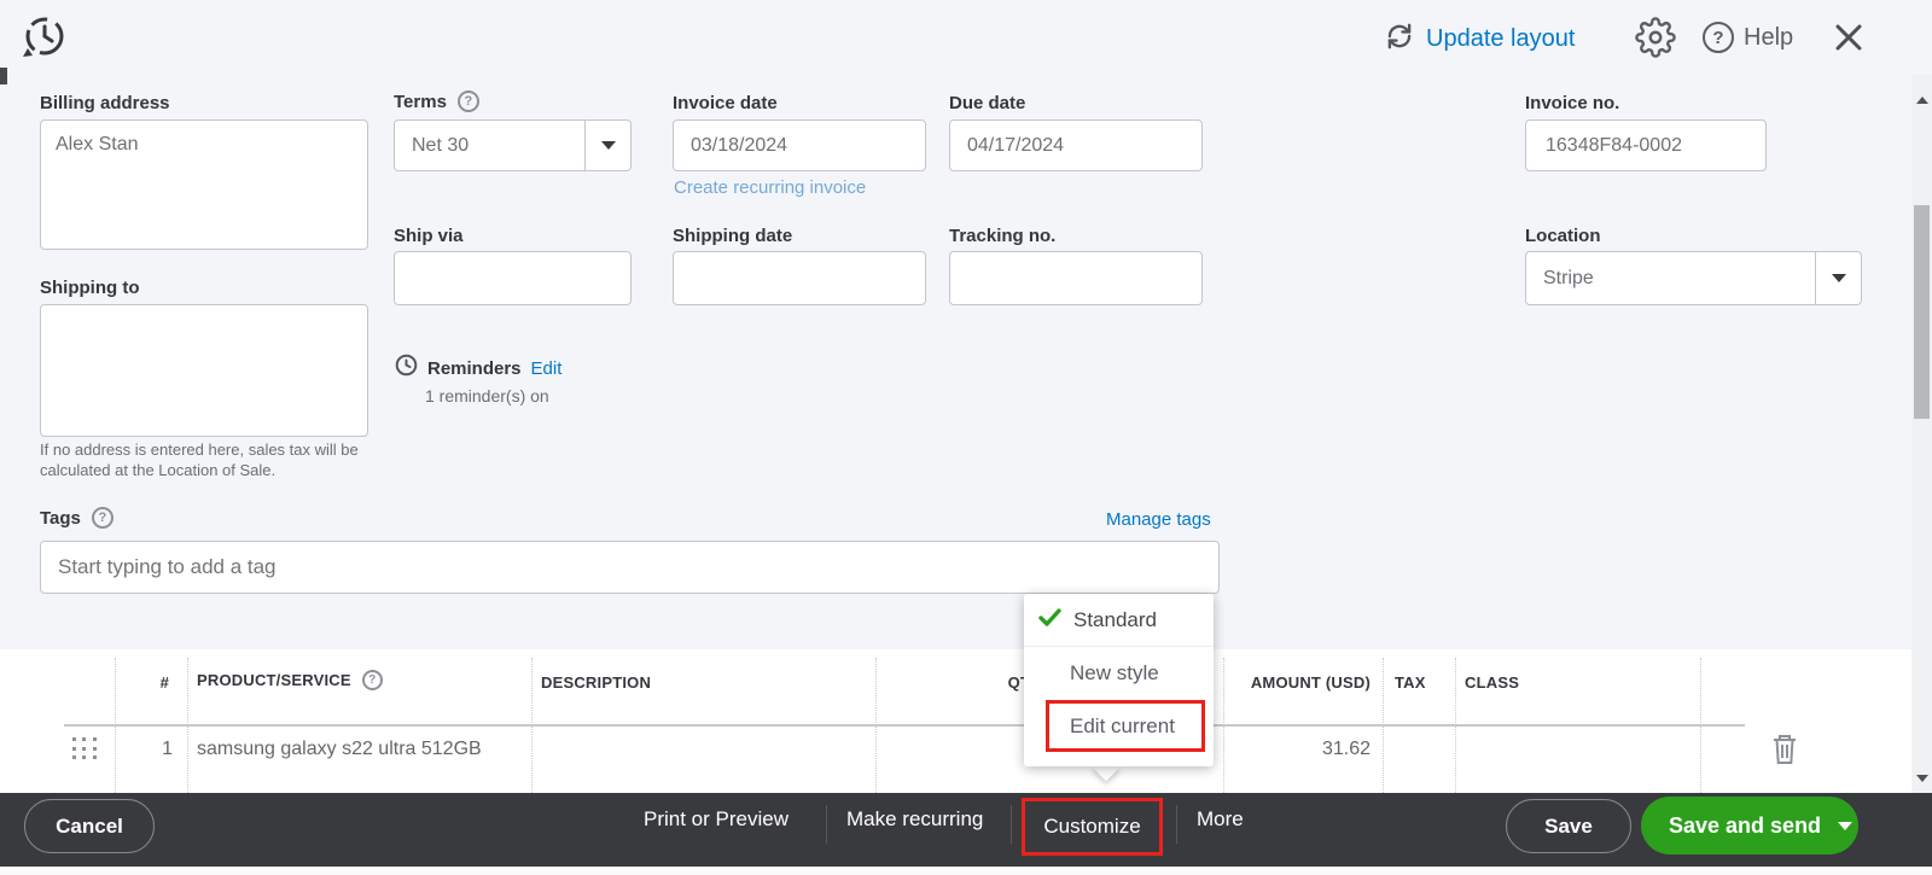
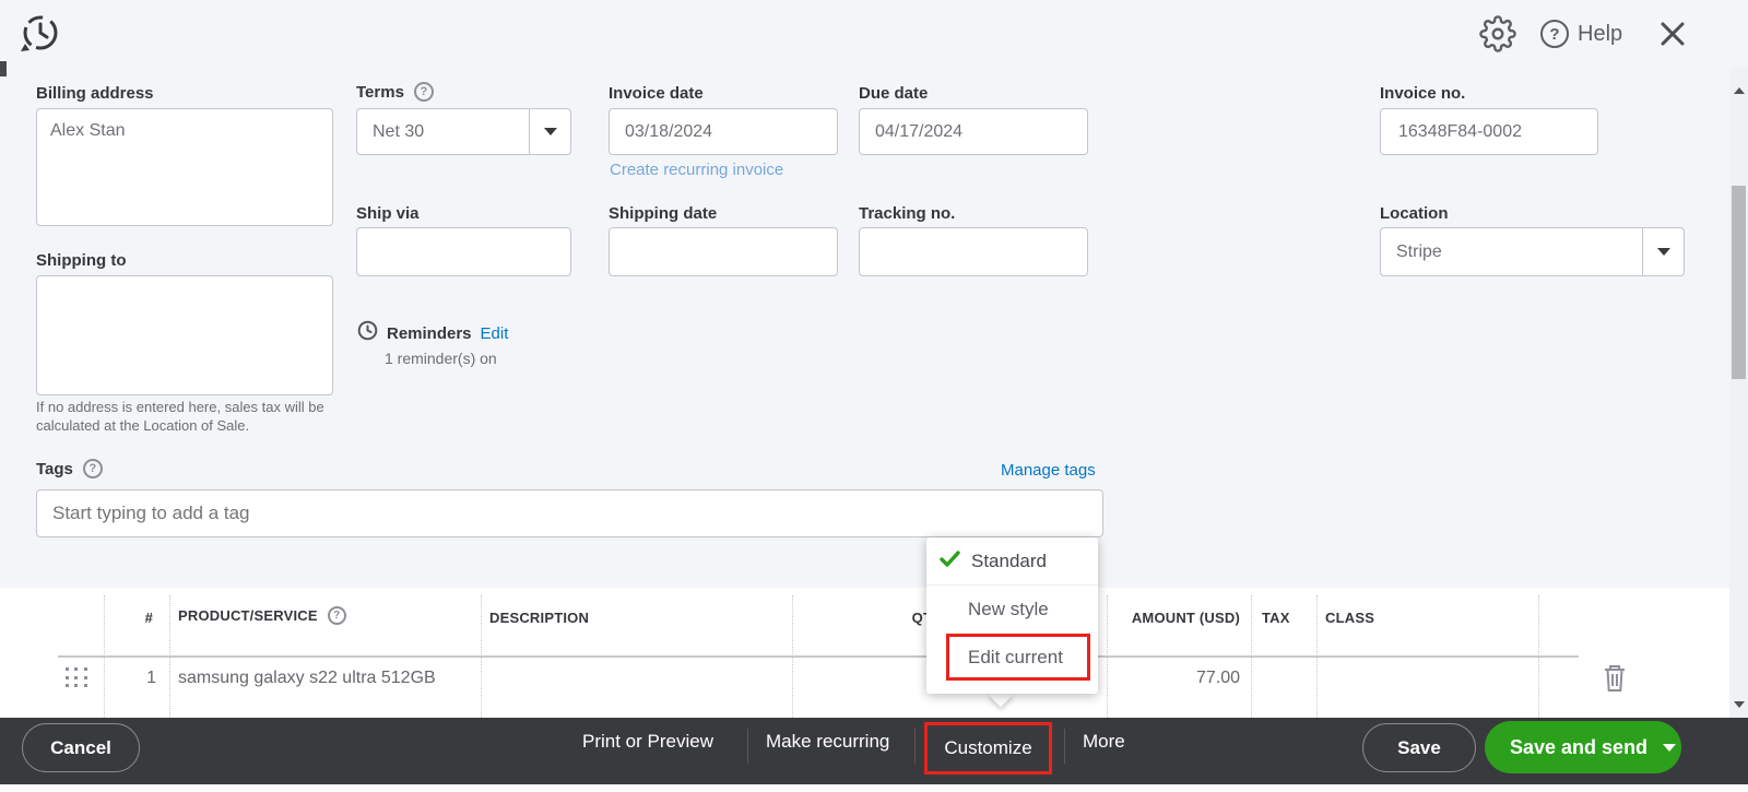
- Update layout
  ?
  Help
  Billing address
  Alex Stan
  Shipping to
  If no address is entered here, sales tax will be calculated at the Location of Sale.
  Terms
  ?
  Net 30
  Ship via
  Invoice date
  03/18/2024
  Create recurring invoice
  Shipping date
  Due date
  04/17/2024
  Tracking no.
  Invoice no.
  16348F84-0002
  Location
  Stripe
  Reminders
  Edit
  1 reminder(s) on
  Tags
  ?
  Manage tags
  Start typing to add a tag
  #
  PRODUCT/SERVICE
  ?
  DESCRIPTION
  AMOUNT (USD)
  TAX
  CLASS
  1
  samsung galaxy s22 ultra 512GB
- 31.62
+ 77.00
  Standard
  New style
  Edit current
  Cancel
  Print or Preview
  Make recurring
  Customize
  More
  Save
  Save and send
